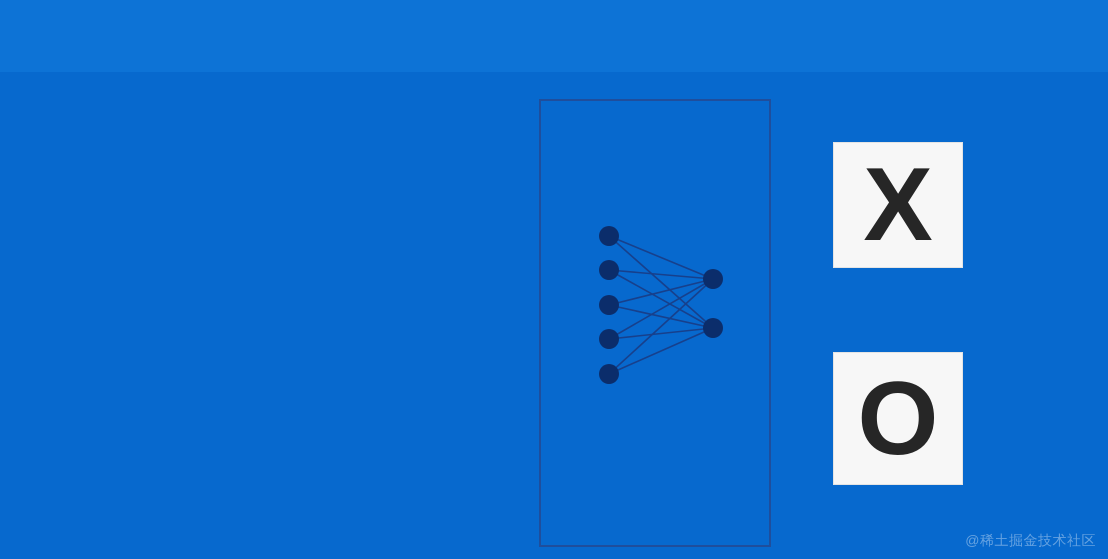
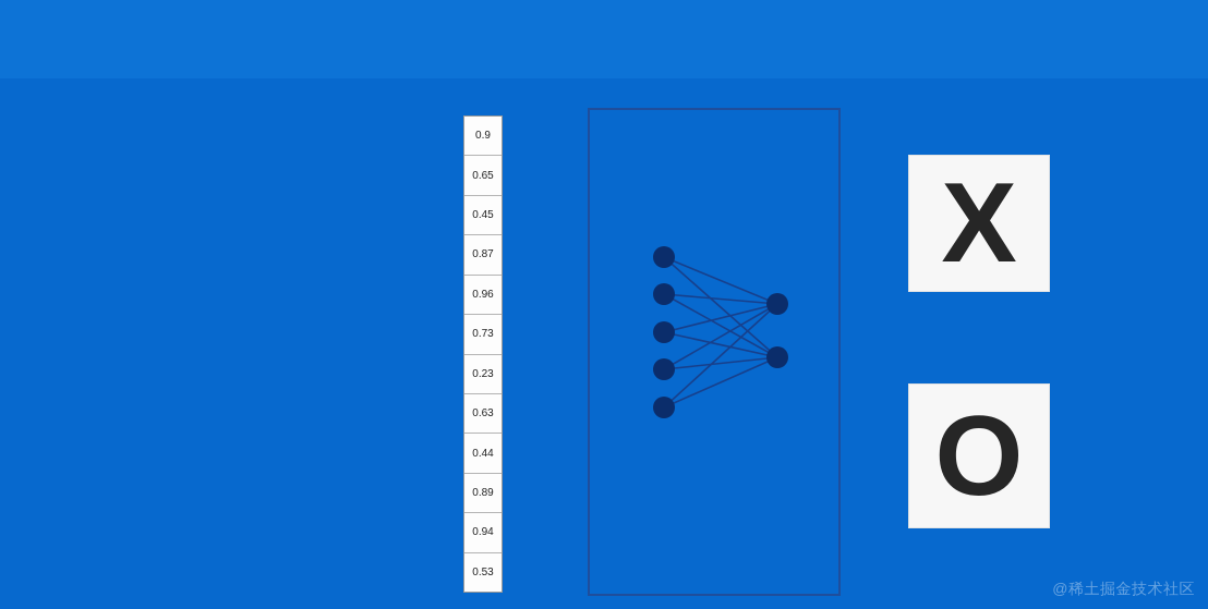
+ 0.9
+ 0.65
+ 0.45
+ 0.87
+ 0.96
+ 0.73
+ 0.23
+ 0.63
+ 0.44
+ 0.89
+ 0.94
+ 0.53
  X
  O
  @稀土掘金技术社区
